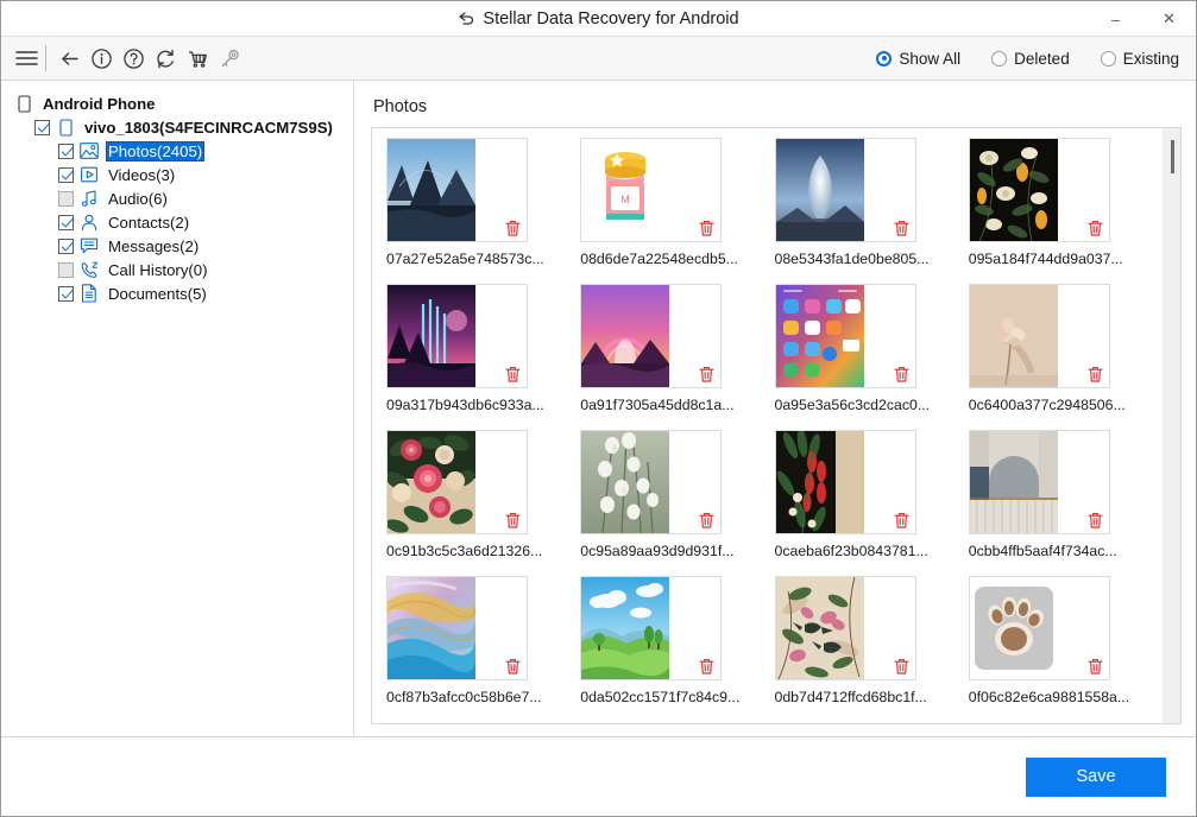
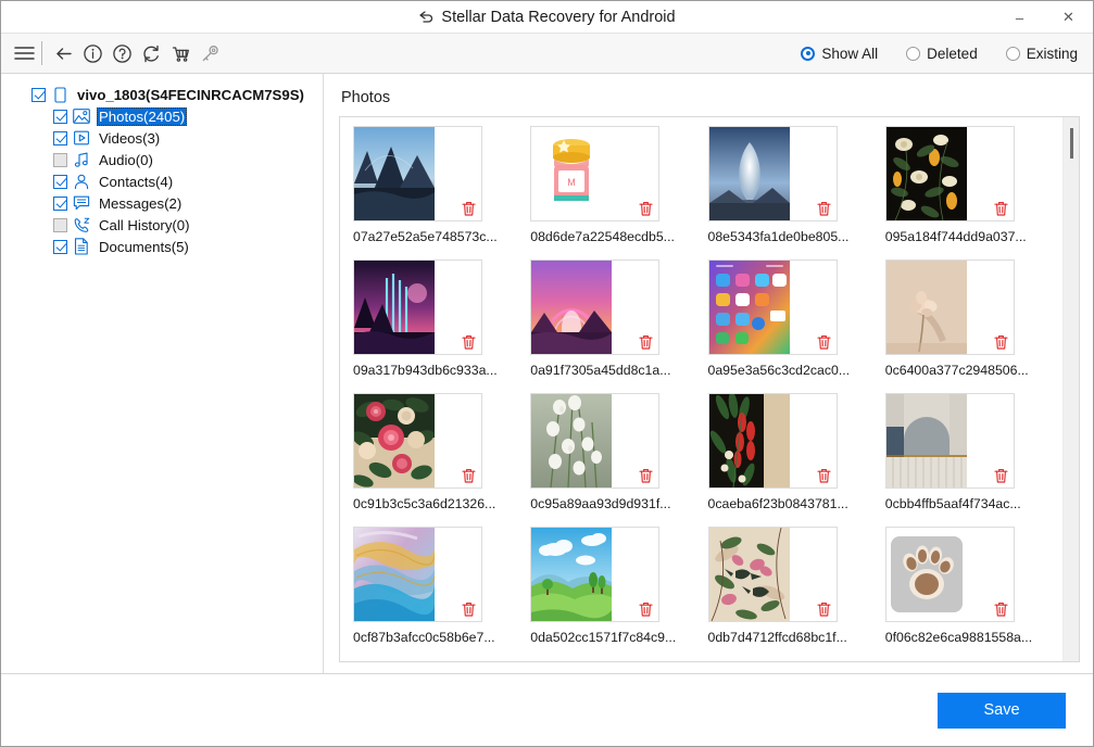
  Stellar Data Recovery for Android
  –
  ✕
  Show All
  Deleted
  Existing
- Android Phone
  vivo_1803(S4FECINRCACM7S9S)
  Photos(2405)
  Videos(3)
- Audio(6)
+ Audio(0)
- Contacts(2)
+ Contacts(4)
  Messages(2)
  Call History(0)
  Documents(5)
  Photos
  07a27e52a5e748573c...
  M
  08d6de7a22548ecdb5...
  08e5343fa1de0be805...
  095a184f744dd9a037...
  09a317b943db6c933a...
  0a91f7305a45dd8c1a...
  0a95e3a56c3cd2cac0...
  0c6400a377c2948506...
  0c91b3c5c3a6d21326...
  0c95a89aa93d9d931f...
  0caeba6f23b0843781...
  0cbb4ffb5aaf4f734ac...
  0cf87b3afcc0c58b6e7...
  0da502cc1571f7c84c9...
  0db7d4712ffcd68bc1f...
  0f06c82e6ca9881558a...
  Save
